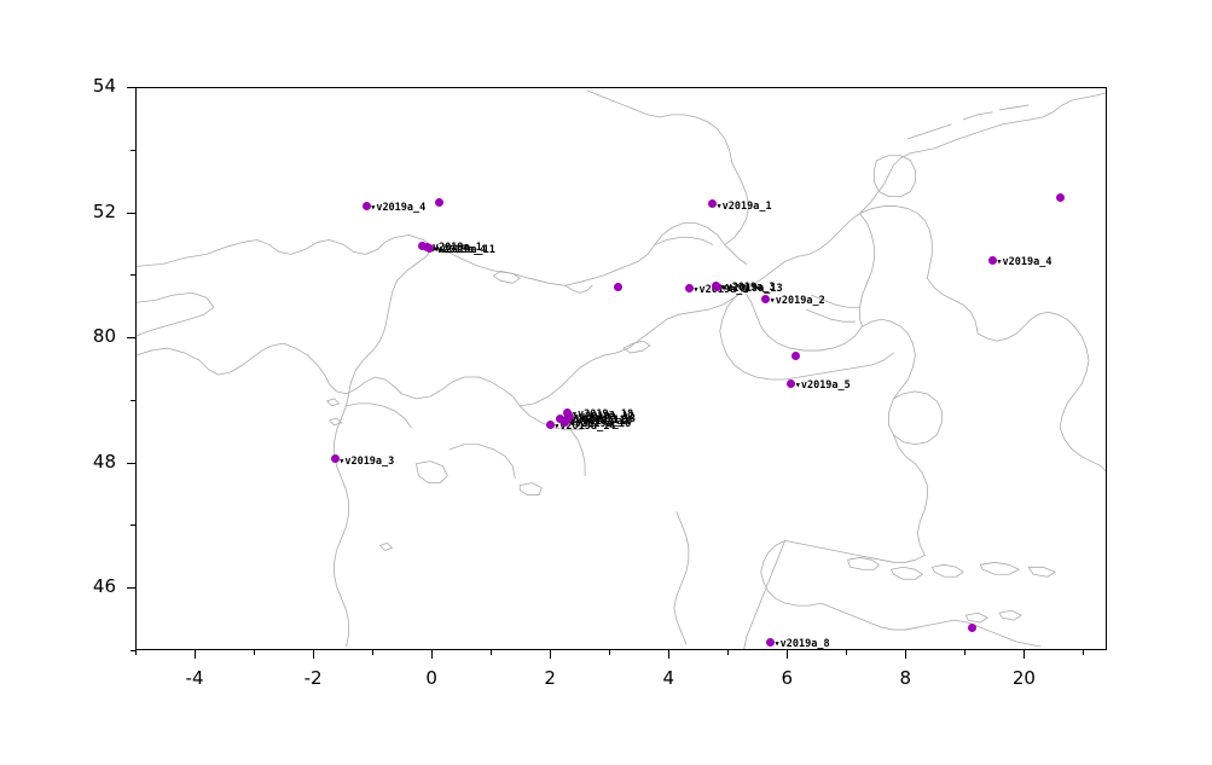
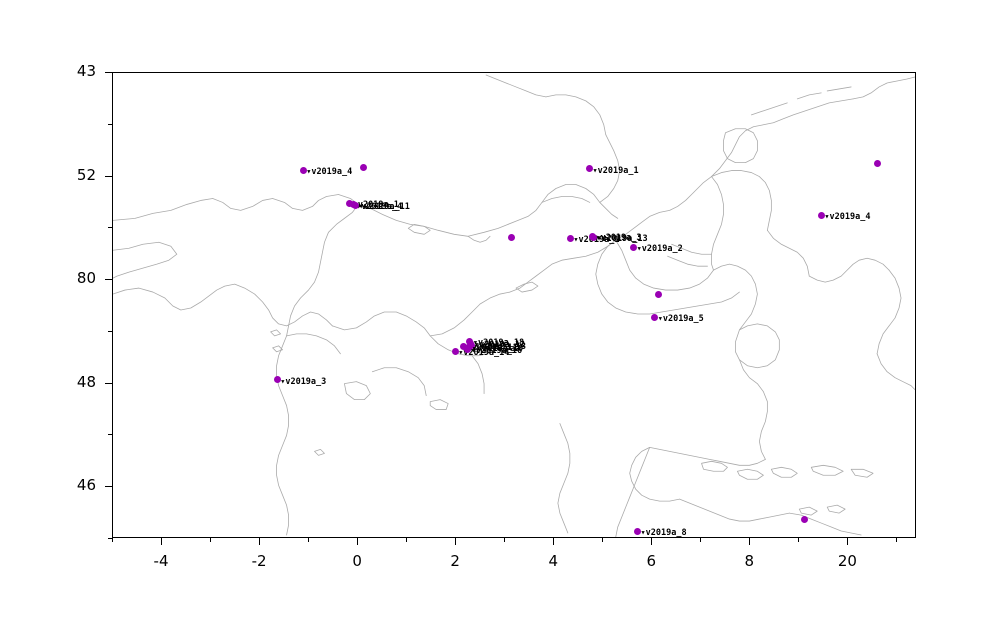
  ▾v2019a_4
  v2019a_1
  v2019a_4
  ▾v2019a_11
  ▾v2019a_1
  ▾v2019a_4
  ▾v219a_1
  ▾v2019a_3
  ▾v2019a_13
  ▾v2019a_2
  ▾v2019a_5
  ▾v2019a_3
  ▾v2019a_14
  v2019a_11
  ▾v2019a_18
  ▾v2019a_12
  ▾v2019a_13
  ▾v2019a_10
  ▾v2019a_16
  ▾v2019a_8
- 54
+ 43
  52
  80
  48
  46
  -4
  -2
  0
  2
  4
  6
  8
  20
